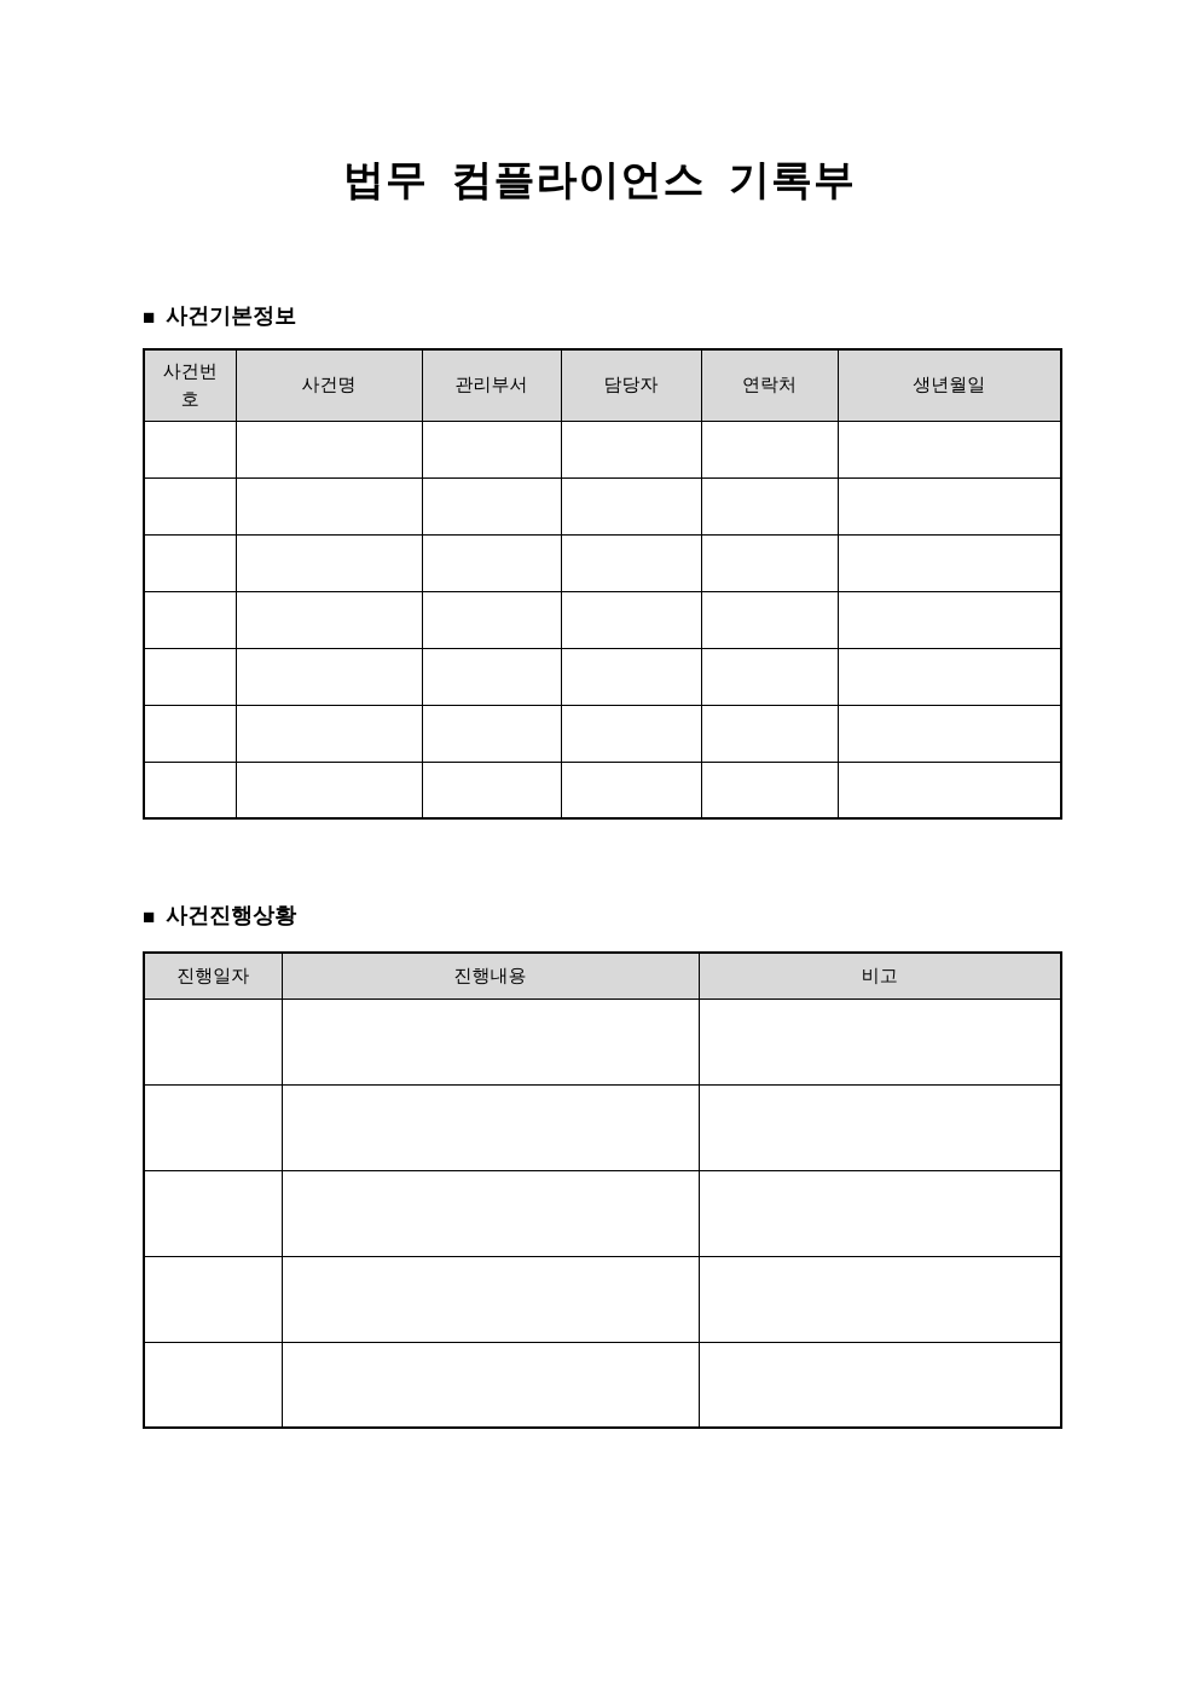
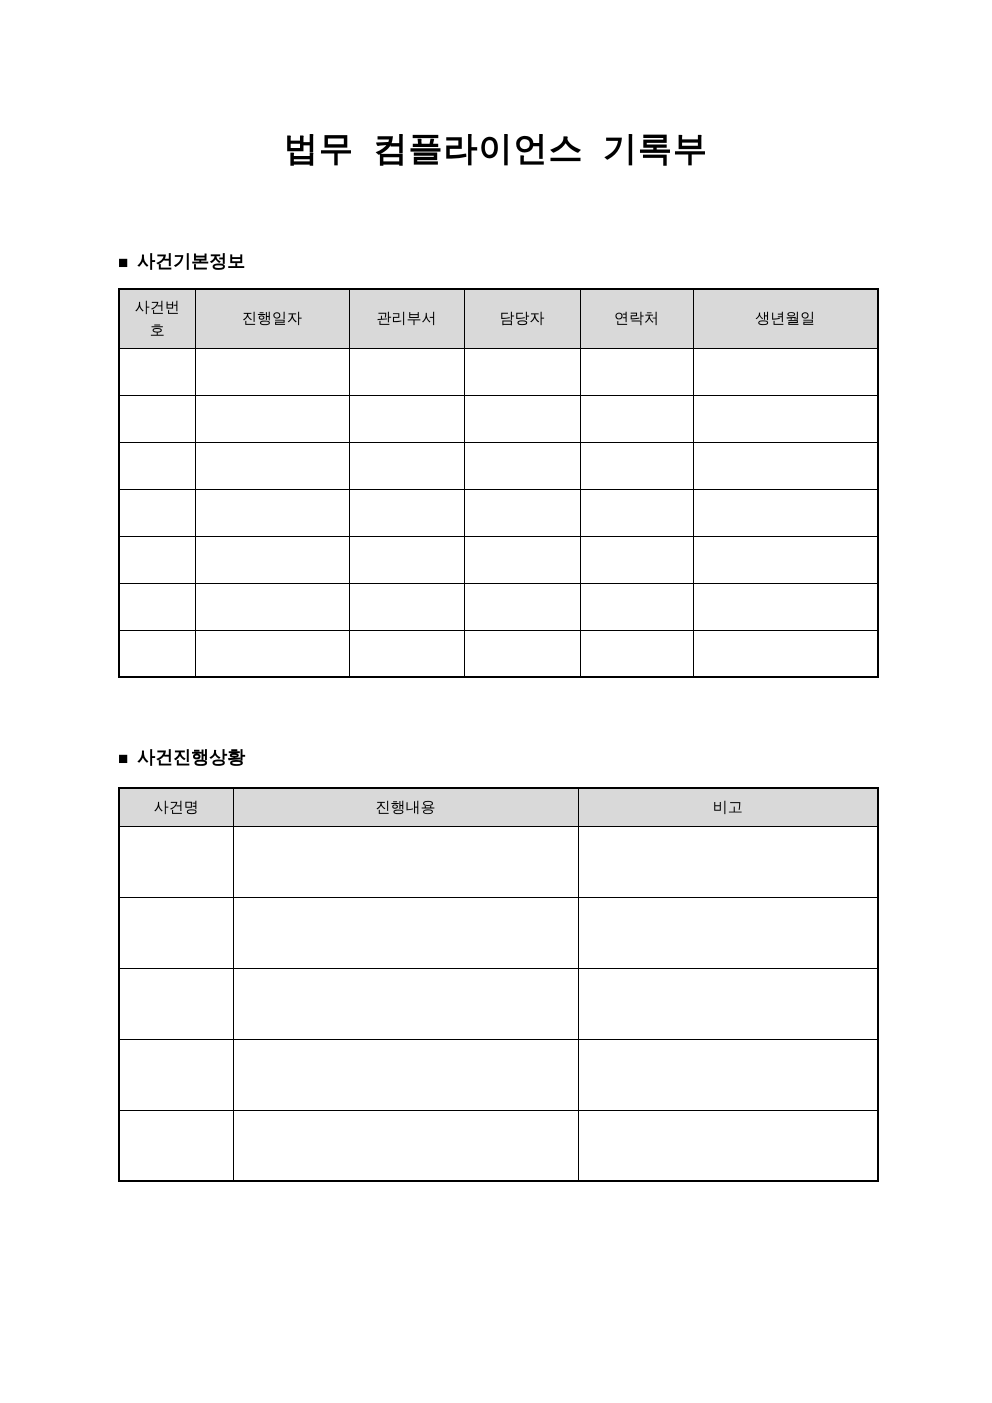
  법무 컴플라이언스 기록부
  ■
  사건기본정보
- 사건번호	사건명	관리부서	담당자	연락처	생년월일
+ 사건번호	진행일자	관리부서	담당자	연락처	생년월일
  ■
  사건진행상황
- 진행일자	진행내용	비고
+ 사건명	진행내용	비고
